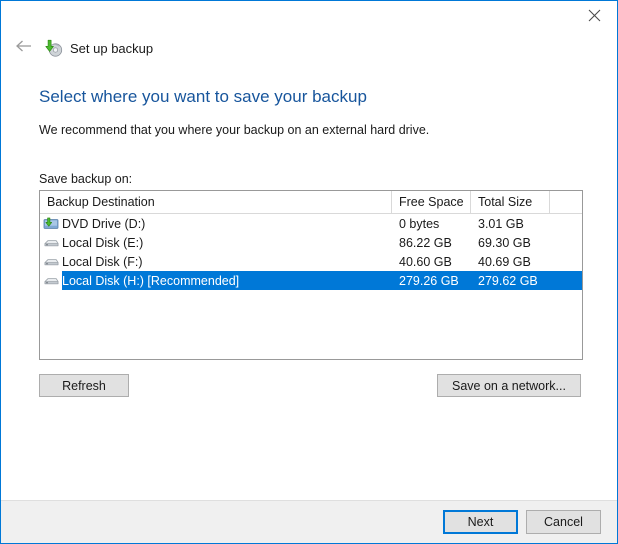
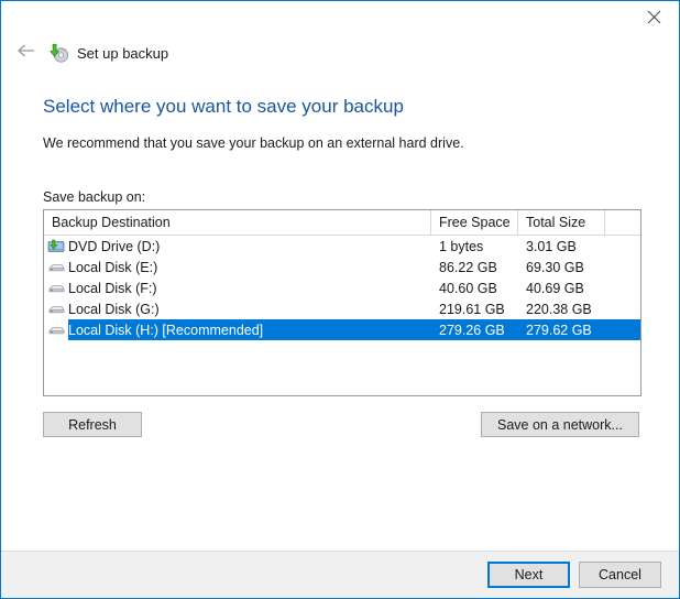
  Set up backup
  Select where you want to save your backup
- We recommend that you where your backup on an external hard drive.
+ We recommend that you save your backup on an external hard drive.
  Save backup on:
  Backup Destination
  Free Space
  Total Size
  DVD Drive (D:)
- 0 bytes
+ 1 bytes
  3.01 GB
  Local Disk (E:)
  86.22 GB
  69.30 GB
  Local Disk (F:)
  40.60 GB
  40.69 GB
+ Local Disk (G:)
+ 219.61 GB
+ 220.38 GB
  Local Disk (H:) [Recommended]
  279.26 GB
  279.62 GB
  Refresh
  Save on a network...
  Next
  Cancel
